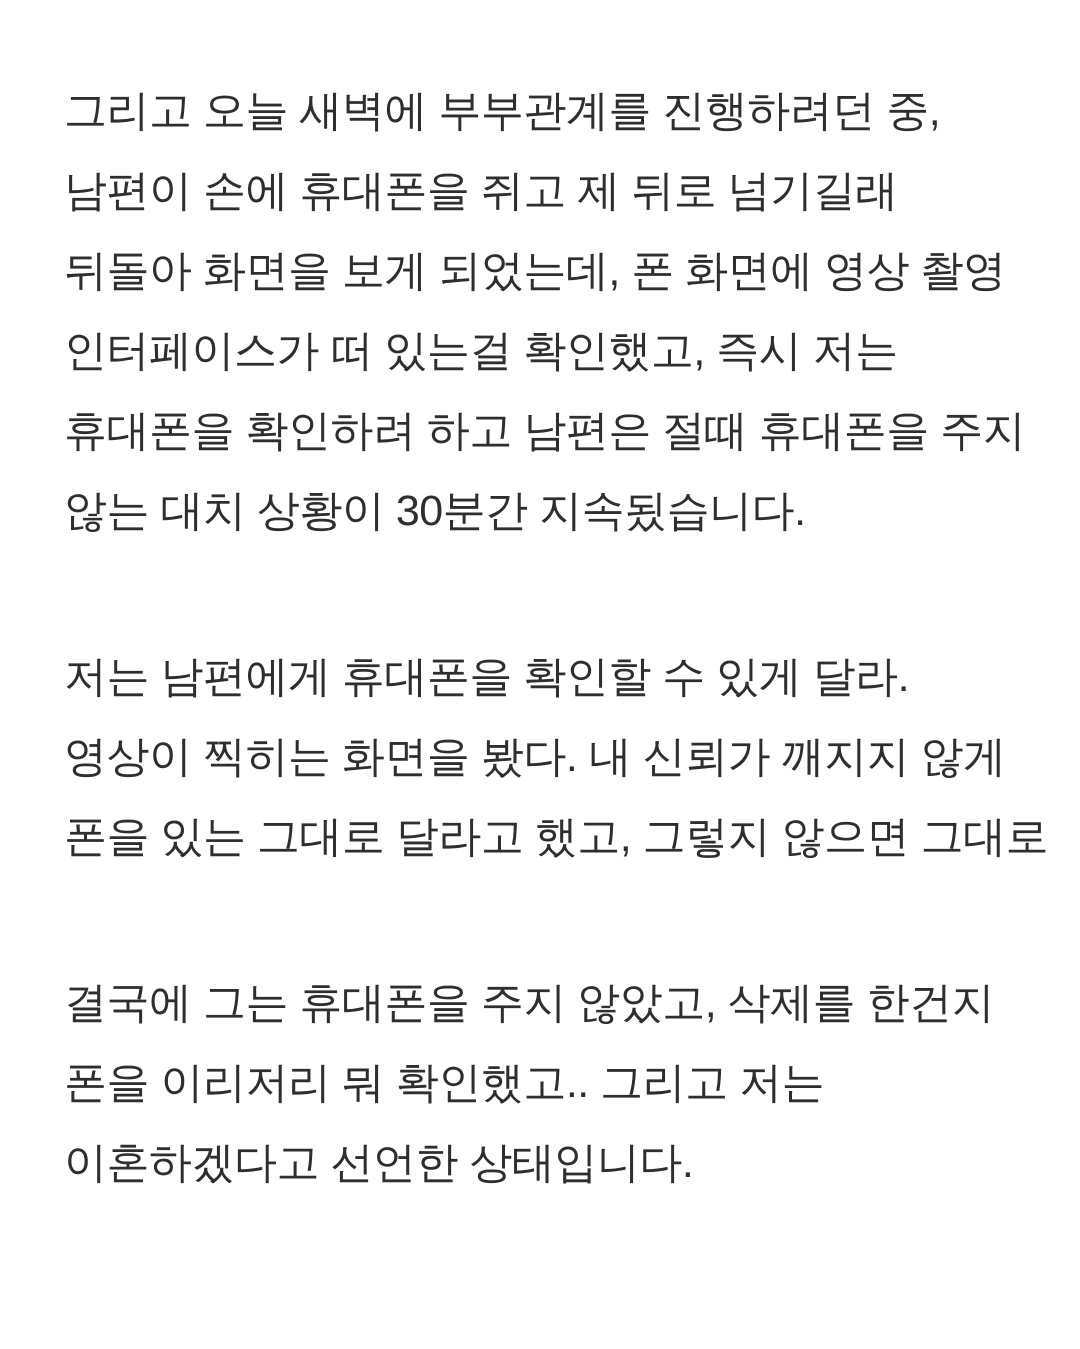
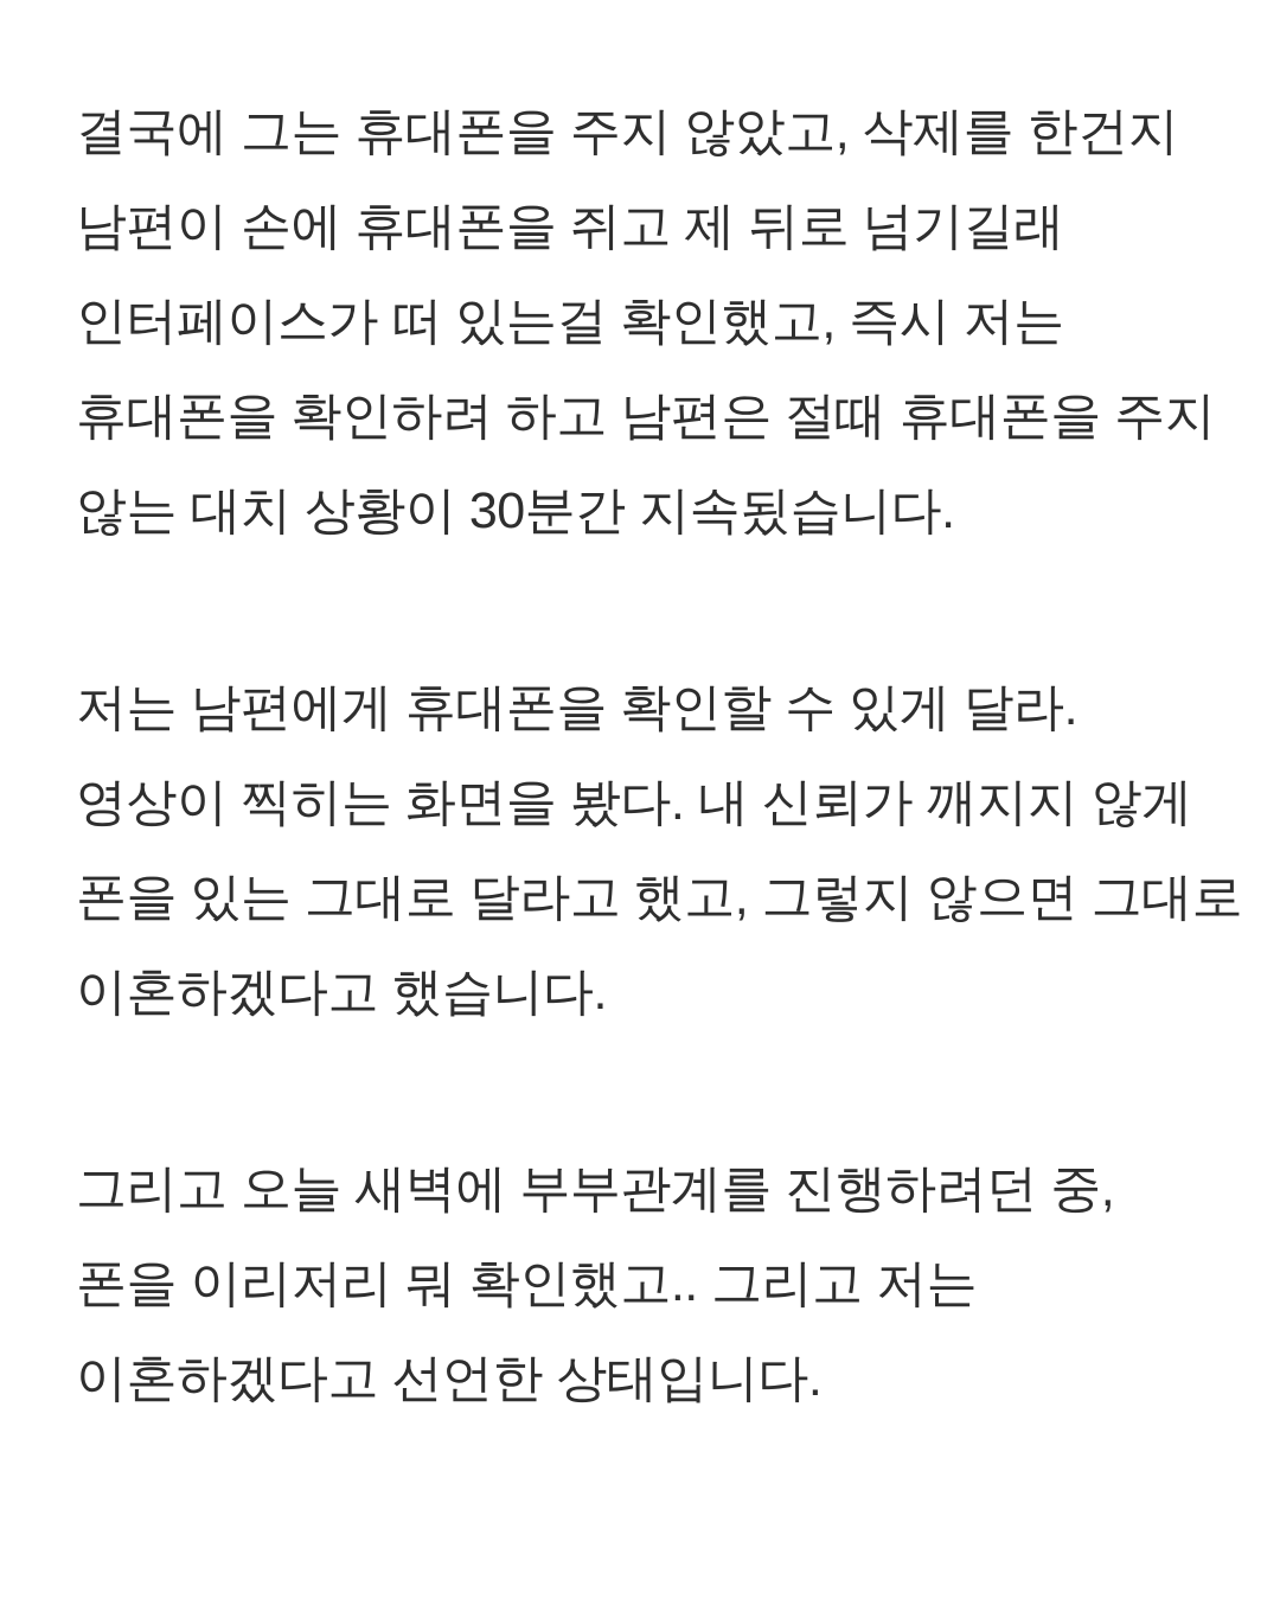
- 그리고 오늘 새벽에 부부관계를 진행하려던 중,
+ 결국에 그는 휴대폰을 주지 않았고, 삭제를 한건지
  남편이 손에 휴대폰을 쥐고 제 뒤로 넘기길래
- 뒤돌아 화면을 보게 되었는데, 폰 화면에 영상 촬영
  인터페이스가 떠 있는걸 확인했고, 즉시 저는
  휴대폰을 확인하려 하고 남편은 절때 휴대폰을 주지
  않는 대치 상황이 30분간 지속됬습니다.
  저는 남편에게 휴대폰을 확인할 수 있게 달라.
  영상이 찍히는 화면을 봤다. 내 신뢰가 깨지지 않게
  폰을 있는 그대로 달라고 했고, 그렇지 않으면 그대로
+ 이혼하겠다고 했습니다.
- 결국에 그는 휴대폰을 주지 않았고, 삭제를 한건지
+ 그리고 오늘 새벽에 부부관계를 진행하려던 중,
  폰을 이리저리 뭐 확인했고.. 그리고 저는
  이혼하겠다고 선언한 상태입니다.
